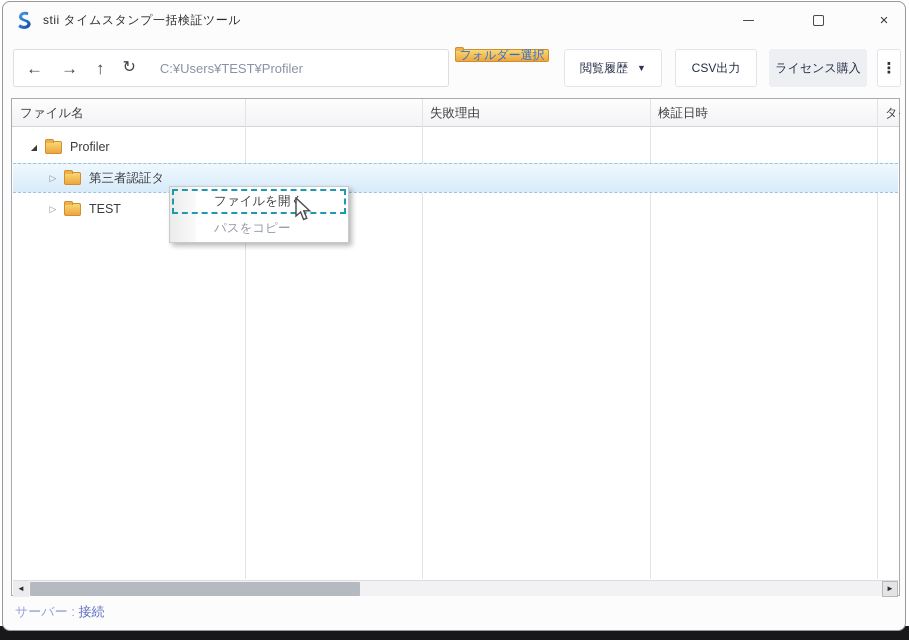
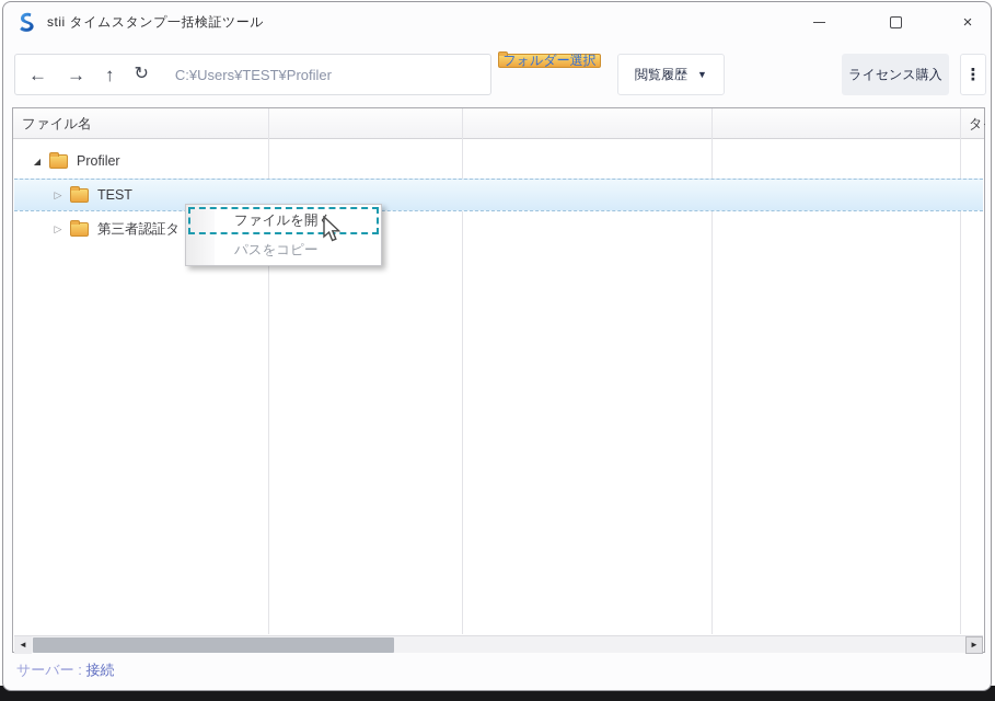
  stii タイムスタンプ一括検証ツール
  ×
  ←
  →
  ↑
  ↻
  C:¥Users¥TEST¥Profiler
  フォルダー選択
  閲覧履歴
  ▼
- CSV出力
  ライセンス購入
  ⋮
  ファイル名
- 失敗理由
- 検証日時
  ◢
  Profiler
  ▷
- 第三者認証タ
+ TEST
  ▷
- TEST
+ 第三者認証タ
  ◄
  ►
  ファイルを開
  パスをコピー
  サーバー : 接続
